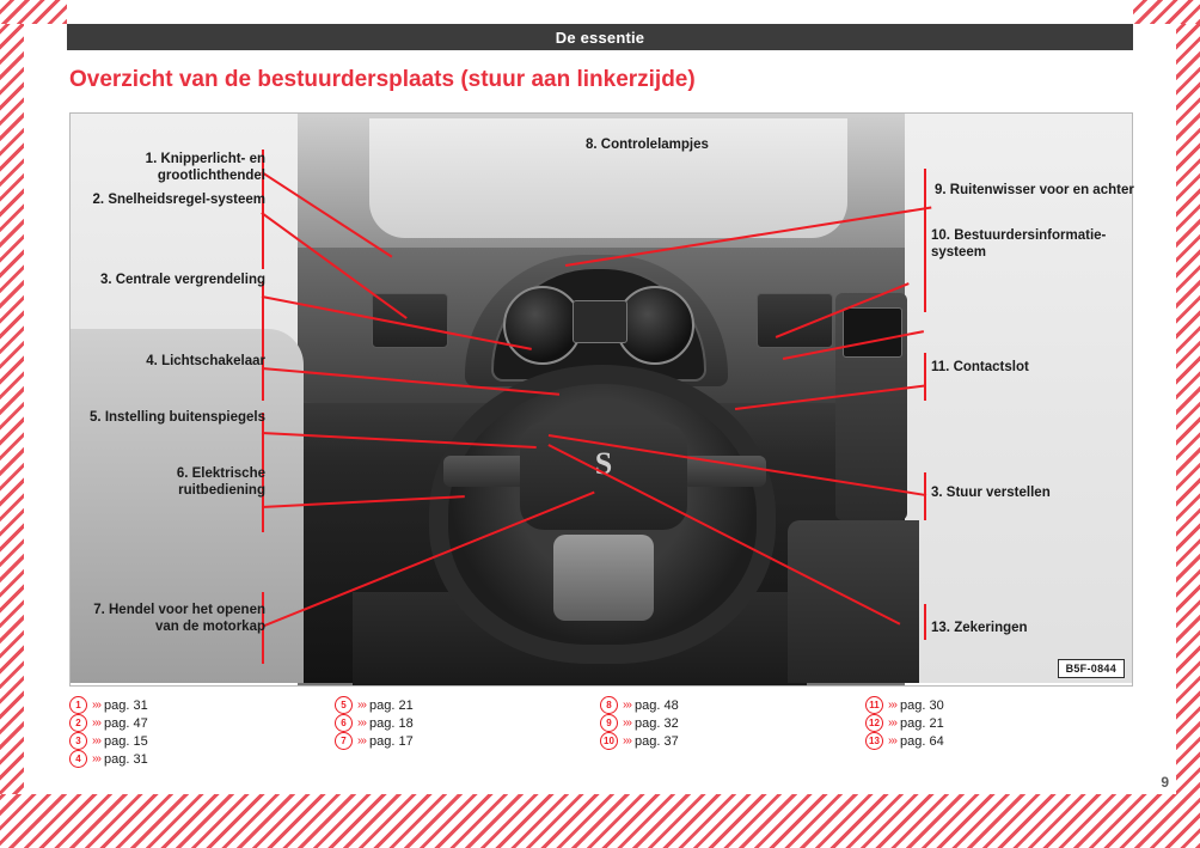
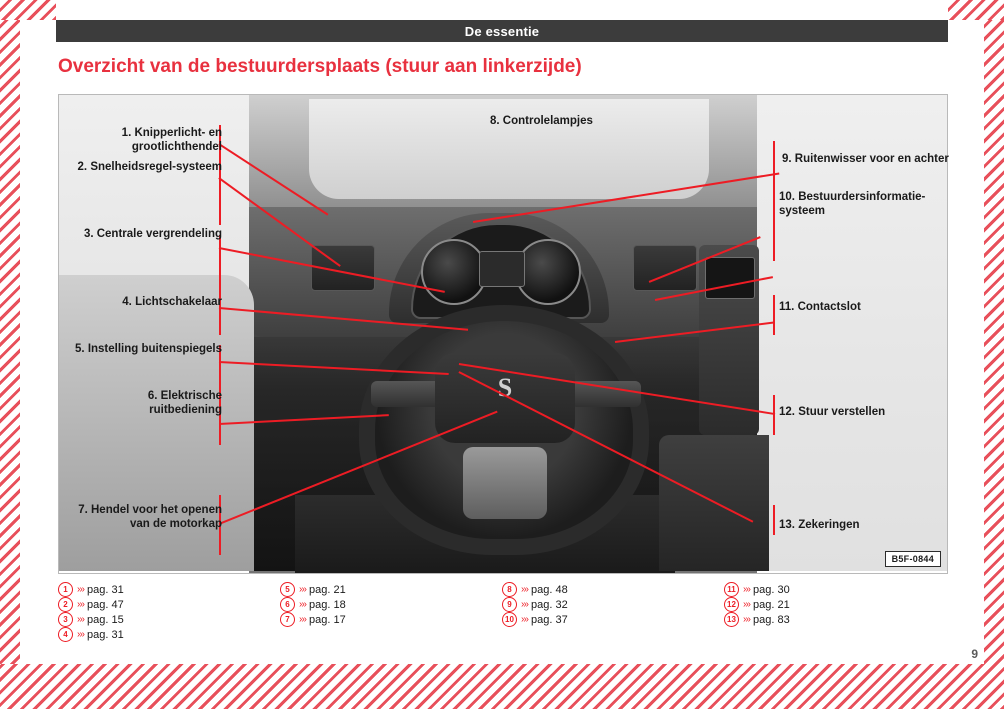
  De essentie
  Overzicht van de bestuurdersplaats (stuur aan linkerzijde)
  S
  B5F-0844
  1. Knipperlicht- en grootlichthendel
  2. Snelheidsregel-systeem
  3. Centrale vergrendeling
  4. Lichtschakelaar
  5. Instelling buitenspiegels
  6. Elektrische ruitbediening
  7. Hendel voor het openen van de motorkap
  8. Controlelampjes
  9. Ruitenwisser voor en achter
  10. Bestuurdersinformatie-systeem
  11. Contactslot
- 3. Stuur verstellen
+ 12. Stuur verstellen
  13. Zekeringen
  1
  ›››
  pag. 31
  2
  ›››
  pag. 47
  3
  ›››
  pag. 15
  4
  ›››
  pag. 31
  5
  ›››
  pag. 21
  6
  ›››
  pag. 18
  7
  ›››
  pag. 17
  8
  ›››
  pag. 48
  9
  ›››
  pag. 32
  10
  ›››
  pag. 37
  11
  ›››
  pag. 30
  12
  ›››
  pag. 21
  13
  ›››
- pag. 64
+ pag. 83
  9
